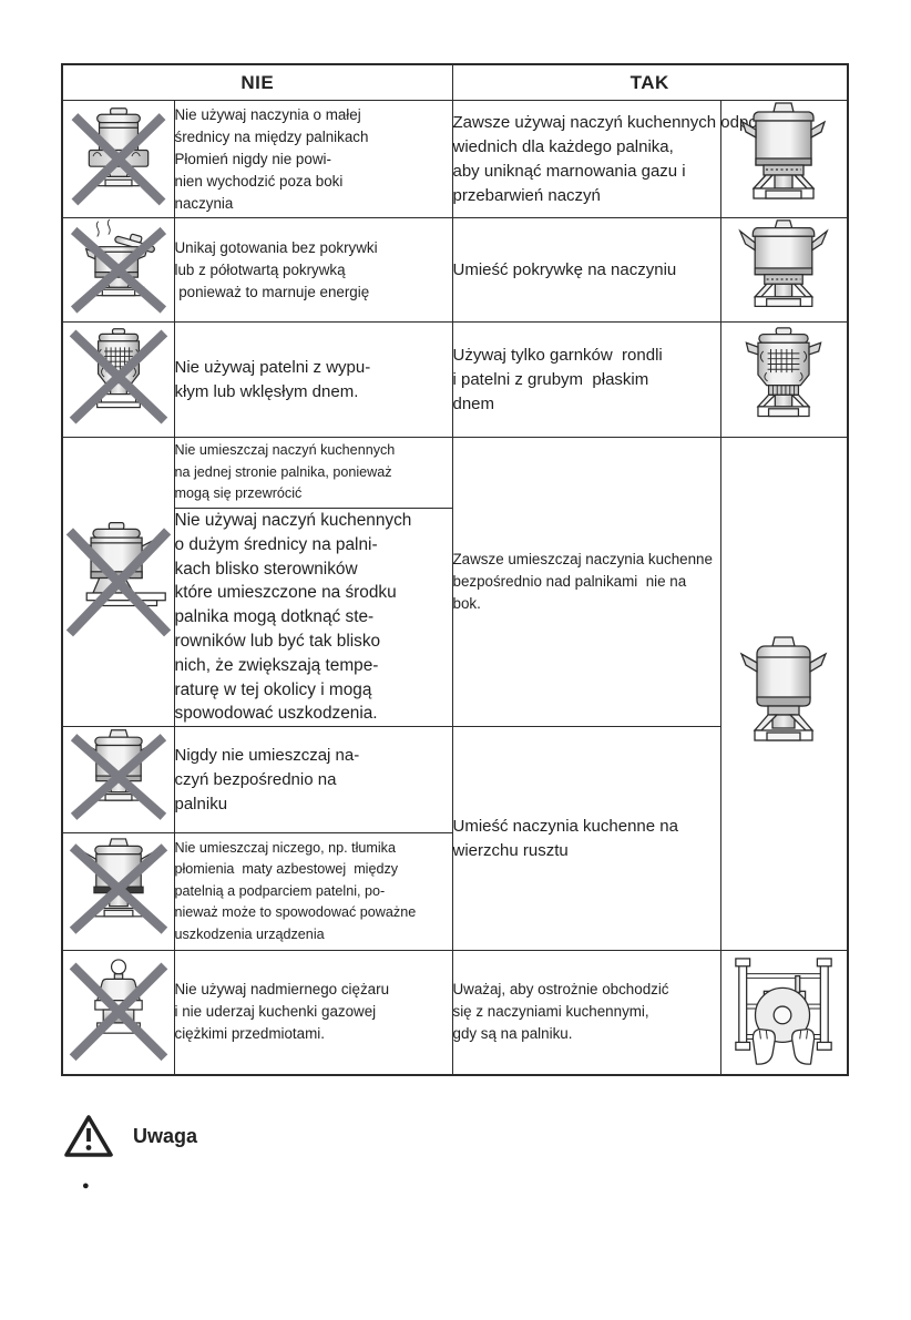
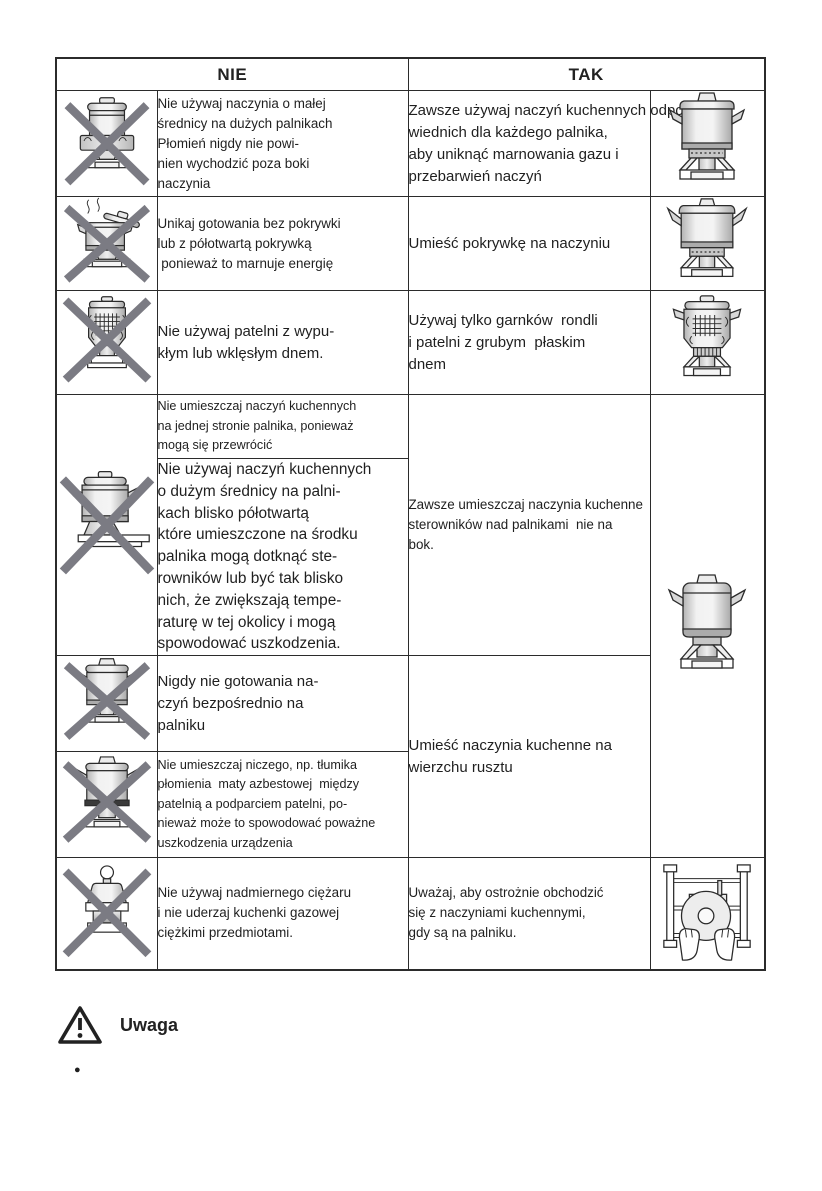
  NIE	TAK
- 	Nie używaj naczynia o małej średnicy na między palnikach Płomień nigdy nie powi- nien wychodzić poza boki naczynia	Zawsze używaj naczyń kuchennych o wiednich dla każdego palnika, aby uniknąć marnowania gazu i przebarwień naczyń
+ 	Nie używaj naczynia o małej średnicy na dużych palnikach Płomień nigdy nie powi- nien wychodzić poza boki naczynia	Zawsze używaj naczyń kuchennych o wiednich dla każdego palnika, aby uniknąć marnowania gazu i przebarwień naczyń
  	Unikaj gotowania bez pokrywki lub z półotwartą pokrywką ponieważ to marnuje energię	Umieść pokrywkę na naczyniu
  	Nie używaj patelni z wypu- kłym lub wklęsłym dnem.	Używaj tylko garnków rondli i patelni z grubym płaskim dnem
- 	Nie umieszczaj naczyń kuchennych na jednej stronie palnika, ponieważ mogą się przewrócić	Zawsze umieszczaj naczynia kuchenne bezpośrednio nad palnikami nie na bok.
+ 	Nie umieszczaj naczyń kuchennych na jednej stronie palnika, ponieważ mogą się przewrócić	Zawsze umieszczaj naczynia kuchenne sterowników nad palnikami nie na bok.
- Nie używaj naczyń kuchennych o dużym średnicy na palni- kach blisko sterowników które umieszczone na środku palnika mogą dotknąć ste- rowników lub być tak blisko nich, że zwiększają tempe- raturę w tej okolicy i mogą spowodować uszkodzenia.
+ Nie używaj naczyń kuchennych o dużym średnicy na palni- kach blisko półotwartą które umieszczone na środku palnika mogą dotknąć ste- rowników lub być tak blisko nich, że zwiększają tempe- raturę w tej okolicy i mogą spowodować uszkodzenia.
- 	Nigdy nie umieszczaj na- czyń bezpośrednio na palniku	Umieść naczynia kuchenne na wierzchu rusztu
+ 	Nigdy nie gotowania na- czyń bezpośrednio na palniku	Umieść naczynia kuchenne na wierzchu rusztu
  	Nie umieszczaj niczego, np. tłumika płomienia maty azbestowej między patelnią a podparciem patelni, po- nieważ może to spowodować poważne uszkodzenia urządzenia
  	Nie używaj nadmiernego ciężaru i nie uderzaj kuchenki gazowej ciężkimi przedmiotami.	Uważaj, aby ostrożnie obchodzić się z naczyniami kuchennymi, gdy są na palniku.
  Uwaga
  ●
